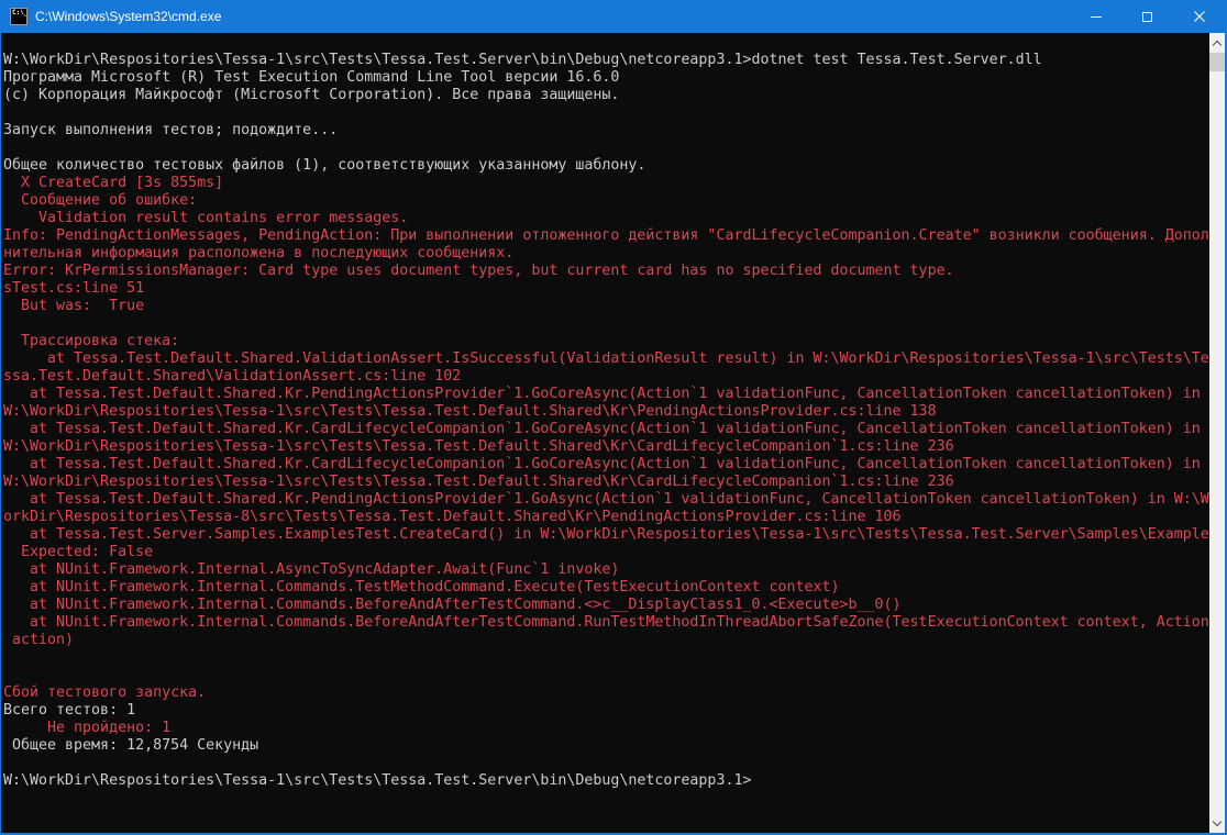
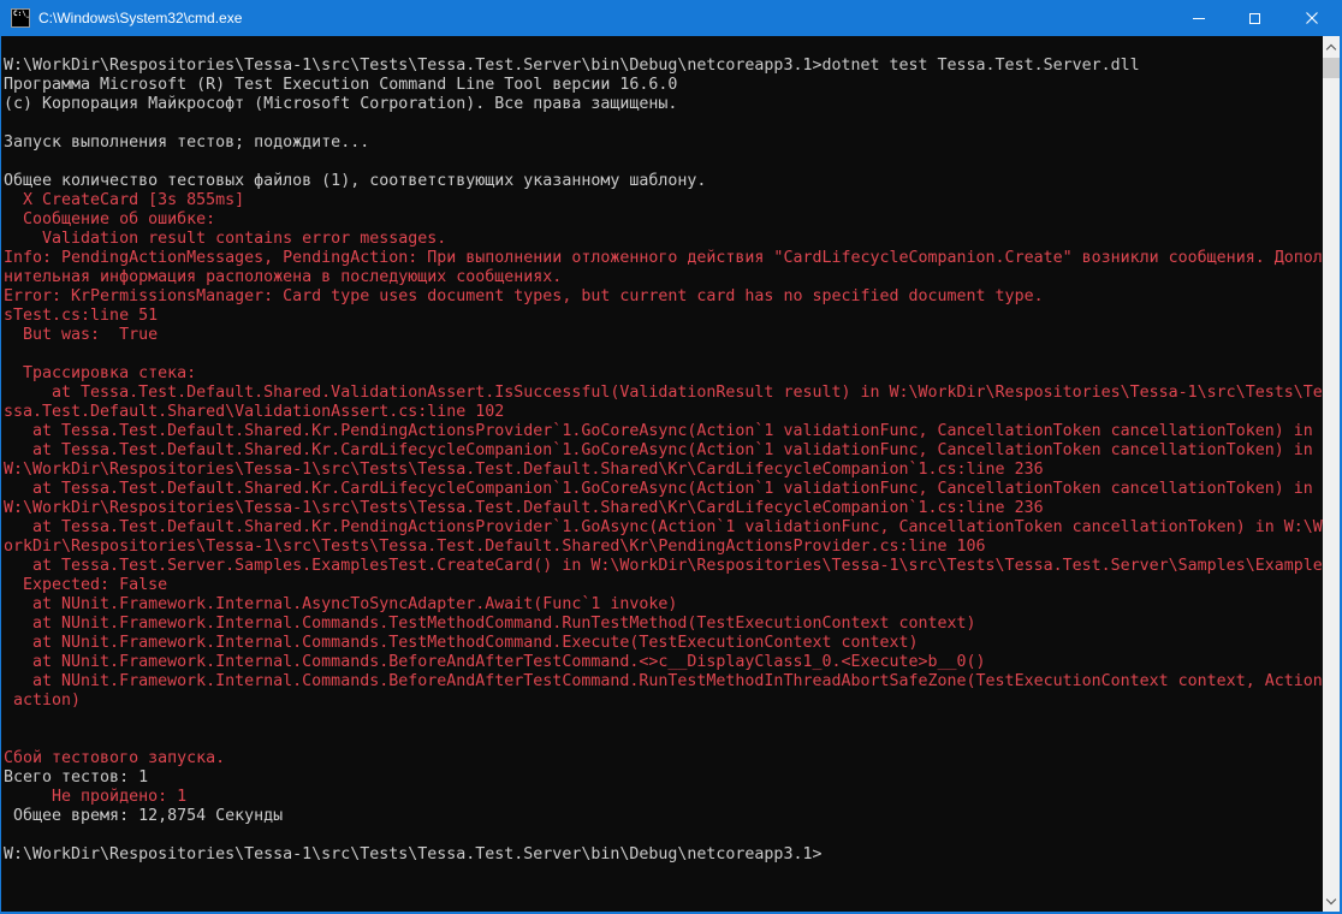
  C:\Windows\System32\cmd.exe
  W:\WorkDir\Respositories\Tessa-1\src\Tests\Tessa.Test.Server\bin\Debug\netcoreapp3.1>dotnet test Tessa.Test.Server.dll
  Программа Microsoft (R) Test Execution Command Line Tool версии 16.6.0
  (c) Корпорация Майкрософт (Microsoft Corporation). Все права защищены.
  Запуск выполнения тестов; подождите...
  Общее количество тестовых файлов (1), соответствующих указанному шаблону.
  X CreateCard [3s 855ms]
  Сообщение об ошибке:
  Validation result contains error messages.
  Info: PendingActionMessages, PendingAction: При выполнении отложенного действия "CardLifecycleCompanion.Create" возникли сообщения. Допол
  нительная информация расположена в последующих сообщениях.
  Error: KrPermissionsManager: Card type uses document types, but current card has no specified document type.
  sTest.cs:line 51
  But was: True
  Трассировка стека:
  at Tessa.Test.Default.Shared.ValidationAssert.IsSuccessful(ValidationResult result) in W:\WorkDir\Respositories\Tessa-1\src\Tests\Te
  ssa.Test.Default.Shared\ValidationAssert.cs:line 102
  at Tessa.Test.Default.Shared.Kr.PendingActionsProvider`1.GoCoreAsync(Action`1 validationFunc, CancellationToken cancellationToken) in
- W:\WorkDir\Respositories\Tessa-1\src\Tests\Tessa.Test.Default.Shared\Kr\PendingActionsProvider.cs:line 138
  at Tessa.Test.Default.Shared.Kr.CardLifecycleCompanion`1.GoCoreAsync(Action`1 validationFunc, CancellationToken cancellationToken) in
  W:\WorkDir\Respositories\Tessa-1\src\Tests\Tessa.Test.Default.Shared\Kr\CardLifecycleCompanion`1.cs:line 236
  at Tessa.Test.Default.Shared.Kr.CardLifecycleCompanion`1.GoCoreAsync(Action`1 validationFunc, CancellationToken cancellationToken) in
  W:\WorkDir\Respositories\Tessa-1\src\Tests\Tessa.Test.Default.Shared\Kr\CardLifecycleCompanion`1.cs:line 236
  at Tessa.Test.Default.Shared.Kr.PendingActionsProvider`1.GoAsync(Action`1 validationFunc, CancellationToken cancellationToken) in W:\W
- orkDir\Respositories\Tessa-8\src\Tests\Tessa.Test.Default.Shared\Kr\PendingActionsProvider.cs:line 106
+ orkDir\Respositories\Tessa-1\src\Tests\Tessa.Test.Default.Shared\Kr\PendingActionsProvider.cs:line 106
  at Tessa.Test.Server.Samples.ExamplesTest.CreateCard() in W:\WorkDir\Respositories\Tessa-1\src\Tests\Tessa.Test.Server\Samples\Example
  Expected: False
  at NUnit.Framework.Internal.AsyncToSyncAdapter.Await(Func`1 invoke)
+ at NUnit.Framework.Internal.Commands.TestMethodCommand.RunTestMethod(TestExecutionContext context)
  at NUnit.Framework.Internal.Commands.TestMethodCommand.Execute(TestExecutionContext context)
  at NUnit.Framework.Internal.Commands.BeforeAndAfterTestCommand.<>c__DisplayClass1_0.<Execute>b__0()
  at NUnit.Framework.Internal.Commands.BeforeAndAfterTestCommand.RunTestMethodInThreadAbortSafeZone(TestExecutionContext context, Action
  action)
  Сбой тестового запуска.
  Всего тестов: 1
  Не пройдено: 1
  Общее время: 12,8754 Секунды
  W:\WorkDir\Respositories\Tessa-1\src\Tests\Tessa.Test.Server\bin\Debug\netcoreapp3.1>
